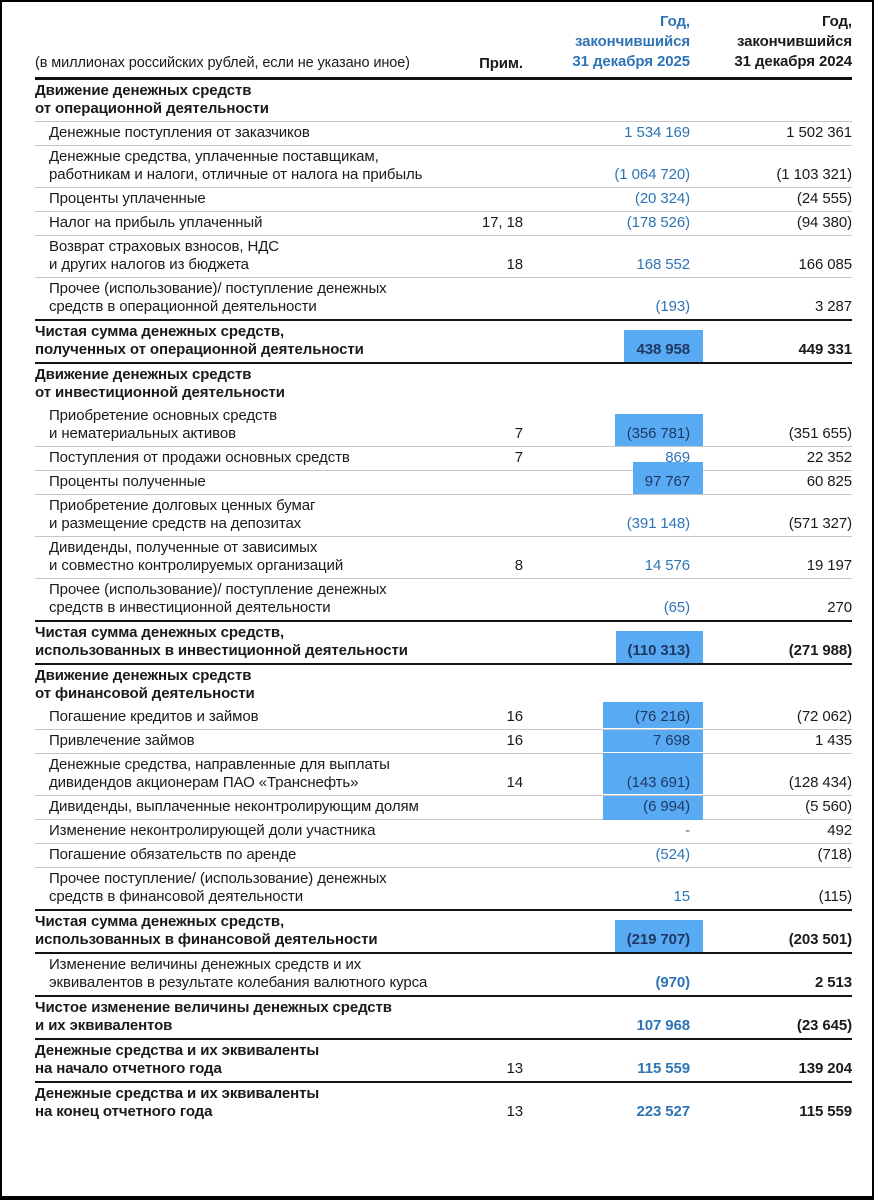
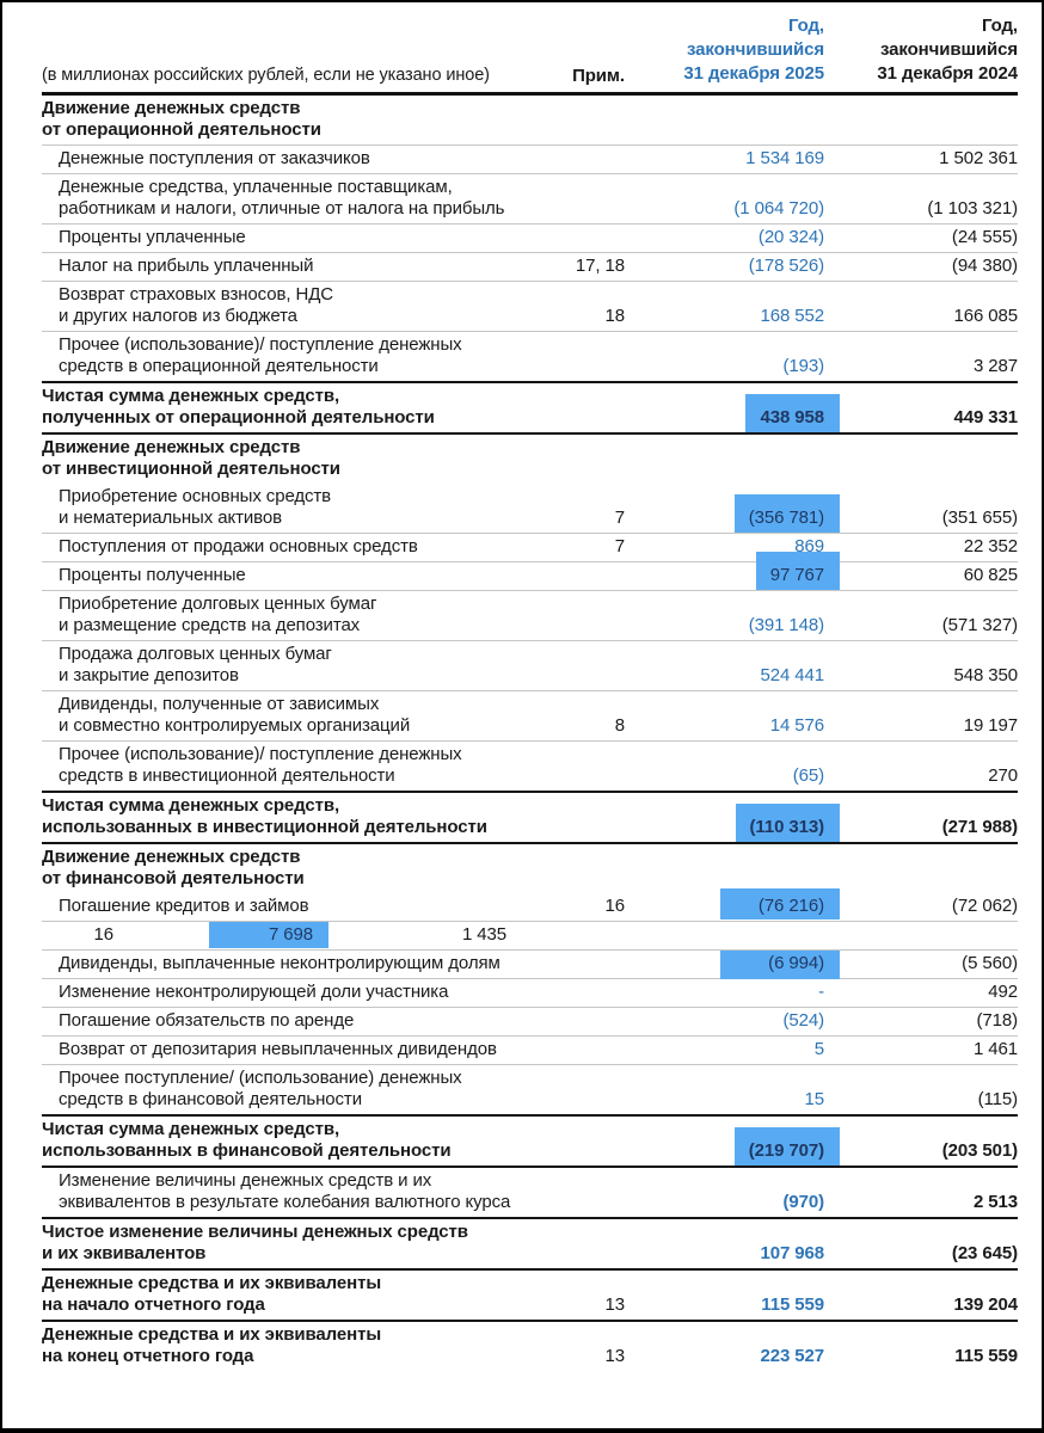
  (в миллионах российских рублей, если не указано иное)
  Прим.
  Год,
  закончившийся
  31 декабря 2025
  Год,
  закончившийся
  31 декабря 2024
  Движение денежных средств
  от операционной деятельности
  Денежные поступления от заказчиков
  1 534 169
  1 502 361
  Денежные средства, уплаченные поставщикам,
  работникам и налоги, отличные от налога на прибыль
  (1 064 720)
  (1 103 321)
  Проценты уплаченные
  (20 324)
  (24 555)
  Налог на прибыль уплаченный
  17, 18
  (178 526)
  (94 380)
  Возврат страховых взносов, НДС
  и других налогов из бюджета
  18
  168 552
  166 085
  Прочее (использование)/ поступление денежных
  средств в операционной деятельности
  (193)
  3 287
  Чистая сумма денежных средств,
  полученных от операционной деятельности
  438 958
  449 331
  Движение денежных средств
  от инвестиционной деятельности
  Приобретение основных средств
  и нематериальных активов
  7
  (356 781)
  (351 655)
  Поступления от продажи основных средств
  7
  869
  22 352
  Проценты полученные
  97 767
  60 825
  Приобретение долговых ценных бумаг
  и размещение средств на депозитах
  (391 148)
  (571 327)
+ Продажа долговых ценных бумаг
+ и закрытие депозитов
+ 524 441
+ 548 350
  Дивиденды, полученные от зависимых
  и совместно контролируемых организаций
  8
  14 576
  19 197
  Прочее (использование)/ поступление денежных
  средств в инвестиционной деятельности
  (65)
  270
  Чистая сумма денежных средств,
  использованных в инвестиционной деятельности
  (110 313)
  (271 988)
  Движение денежных средств
  от финансовой деятельности
  Погашение кредитов и займов
  16
  (76 216)
  (72 062)
- Привлечение займов
  16
  7 698
  1 435
- Денежные средства, направленные для выплаты
- дивидендов акционерам ПАО «Транснефть»
- 14
- (143 691)
- (128 434)
  Дивиденды, выплаченные неконтролирующим долям
  (6 994)
  (5 560)
  Изменение неконтролирующей доли участника
  -
  492
  Погашение обязательств по аренде
  (524)
  (718)
+ Возврат от депозитария невыплаченных дивидендов
+ 5
+ 1 461
  Прочее поступление/ (использование) денежных
  средств в финансовой деятельности
  15
  (115)
  Чистая сумма денежных средств,
  использованных в финансовой деятельности
  (219 707)
  (203 501)
  Изменение величины денежных средств и их
  эквивалентов в результате колебания валютного курса
  (970)
  2 513
  Чистое изменение величины денежных средств
  и их эквивалентов
  107 968
  (23 645)
  Денежные средства и их эквиваленты
  на начало отчетного года
  13
  115 559
  139 204
  Денежные средства и их эквиваленты
  на конец отчетного года
  13
  223 527
  115 559
